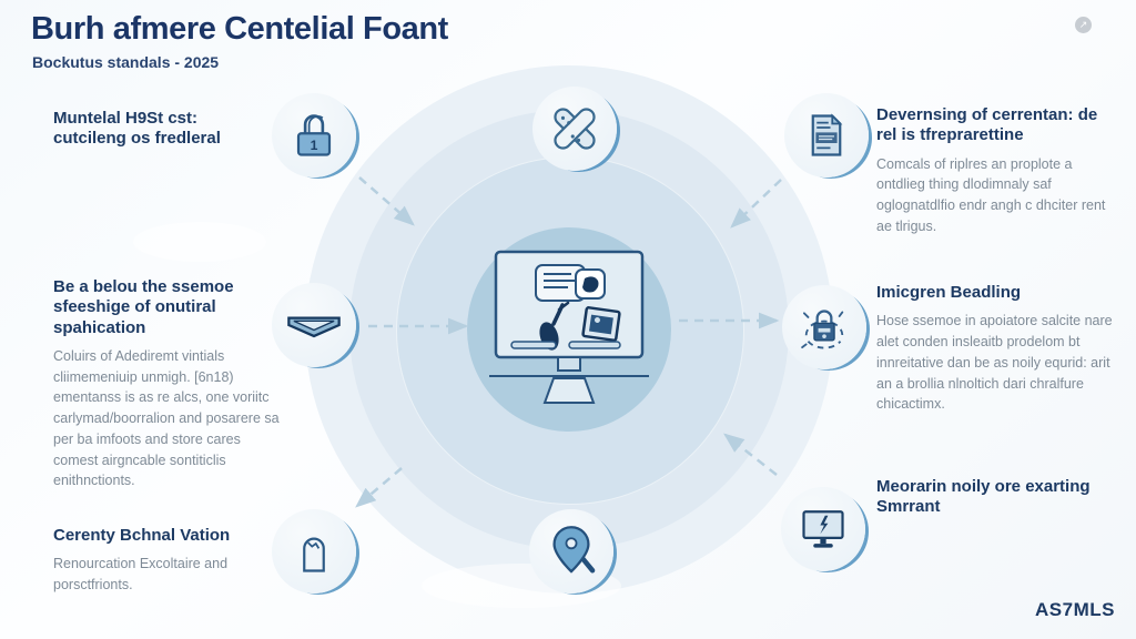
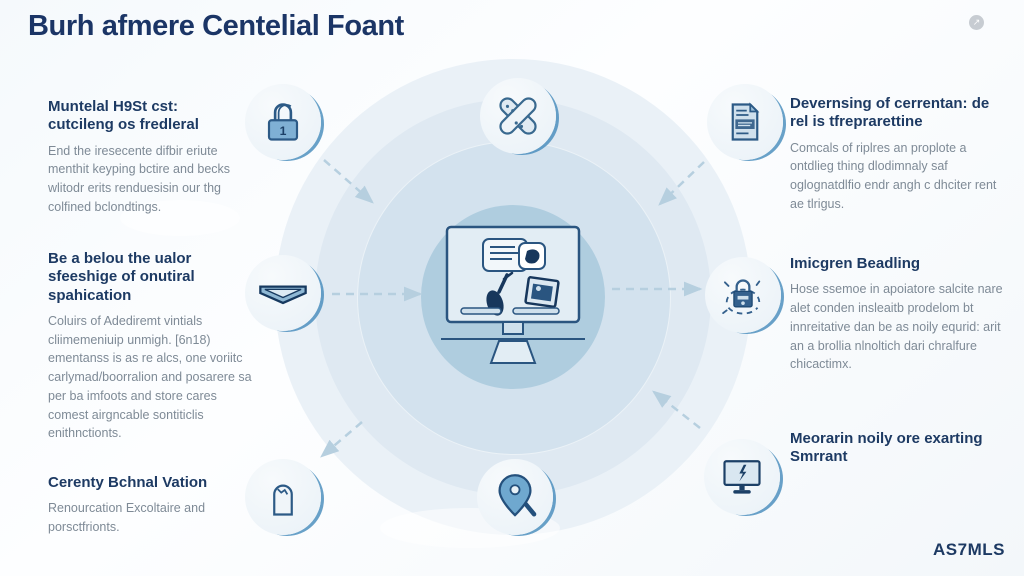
  Burh afmere Centelial Foant
- Bockutus standals - 2025
  ↗
  1
  Muntelal H9St cst: cutcileng os fredleral
+ End the iresecente difbir eriute menthit keyping bctire and becks wlitodr erits renduesisin our thg colfined bclondtings.
- Be a belou the ssemoe sfeeshige of onutiral spahication
+ Be a belou the ualor sfeeshige of onutiral spahication
  Coluirs of Adediremt vintials cliimemeniuip unmigh. [6n18) ementanss is as re alcs, one voriitc carlymad/boorralion and posarere sa per ba imfoots and store cares comest airgncable sontiticlis enithnctionts.
  Cerenty Bchnal Vation
  Renourcation Excoltaire and porsctfrionts.
  Devernsing of cerrentan: de rel is tfreprarettine
  Comcals of riplres an proplote a ontdlieg thing dlodimnaly saf oglognatdlfio endr angh c dhciter rent ae tlrigus.
  Imicgren Beadling
  Hose ssemoe in apoiatore salcite nare alet conden insleaitb prodelom bt innreitative dan be as noily equrid: arit an a brollia nlnoltich dari chralfure chicactimx.
  Meorarin noily ore exarting Smrrant
  AS7MLS
